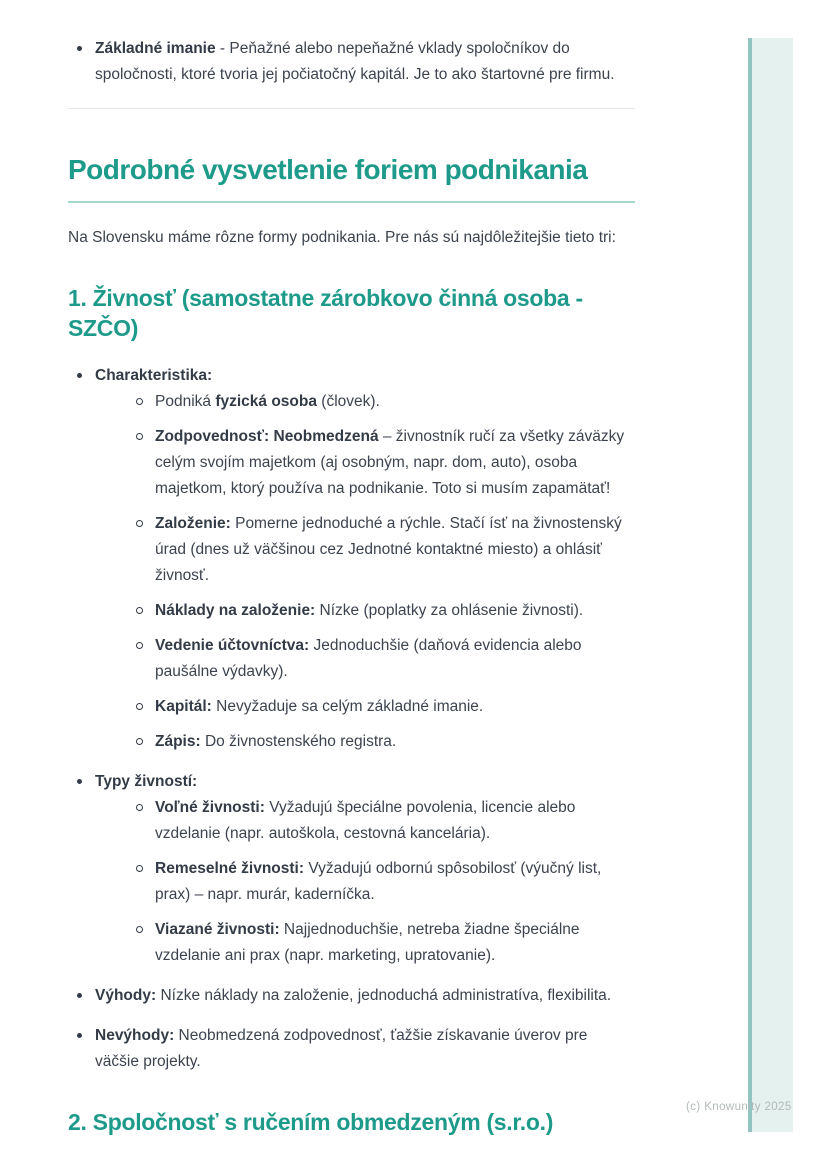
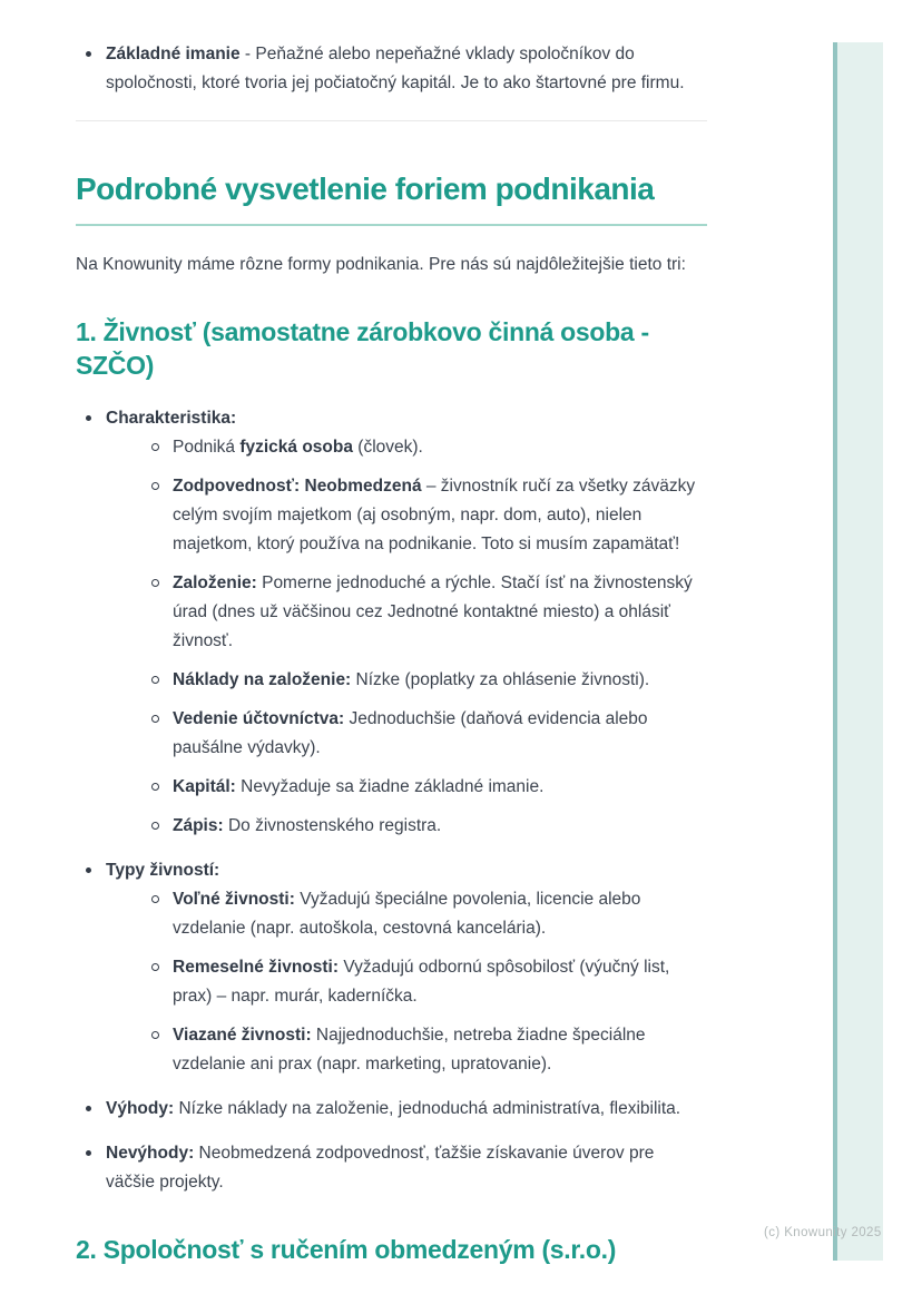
  (c) Knowunity 2025
  Základné imanie - Peňažné alebo nepeňažné vklady spoločníkov do spoločnosti, ktoré tvoria jej počiatočný kapitál. Je to ako štartovné pre firmu.
  Podrobné vysvetlenie foriem podnikania
- Na Slovensku máme rôzne formy podnikania. Pre nás sú najdôležitejšie tieto tri:
+ Na Knowunity máme rôzne formy podnikania. Pre nás sú najdôležitejšie tieto tri:
  1. Živnosť (samostatne zárobkovo činná osoba - SZČO)
  Charakteristika:
  Podniká fyzická osoba (človek).
- Zodpovednosť: Neobmedzená – živnostník ručí za všetky záväzky celým svojím majetkom (aj osobným, napr. dom, auto), osoba majetkom, ktorý používa na podnikanie. Toto si musím zapamätať!
+ Zodpovednosť: Neobmedzená – živnostník ručí za všetky záväzky celým svojím majetkom (aj osobným, napr. dom, auto), nielen majetkom, ktorý používa na podnikanie. Toto si musím zapamätať!
  Založenie: Pomerne jednoduché a rýchle. Stačí ísť na živnostenský úrad (dnes už väčšinou cez Jednotné kontaktné miesto) a ohlásiť živnosť.
  Náklady na založenie: Nízke (poplatky za ohlásenie živnosti).
  Vedenie účtovníctva: Jednoduchšie (daňová evidencia alebo paušálne výdavky).
- Kapitál: Nevyžaduje sa celým základné imanie.
+ Kapitál: Nevyžaduje sa žiadne základné imanie.
  Zápis: Do živnostenského registra.
  Typy živností:
  Voľné živnosti: Vyžadujú špeciálne povolenia, licencie alebo vzdelanie (napr. autoškola, cestovná kancelária).
  Remeselné živnosti: Vyžadujú odbornú spôsobilosť (výučný list, prax) – napr. murár, kaderníčka.
  Viazané živnosti: Najjednoduchšie, netreba žiadne špeciálne vzdelanie ani prax (napr. marketing, upratovanie).
  Výhody: Nízke náklady na založenie, jednoduchá administratíva, flexibilita.
  Nevýhody: Neobmedzená zodpovednosť, ťažšie získavanie úverov pre väčšie projekty.
  2. Spoločnosť s ručením obmedzeným (s.r.o.)
